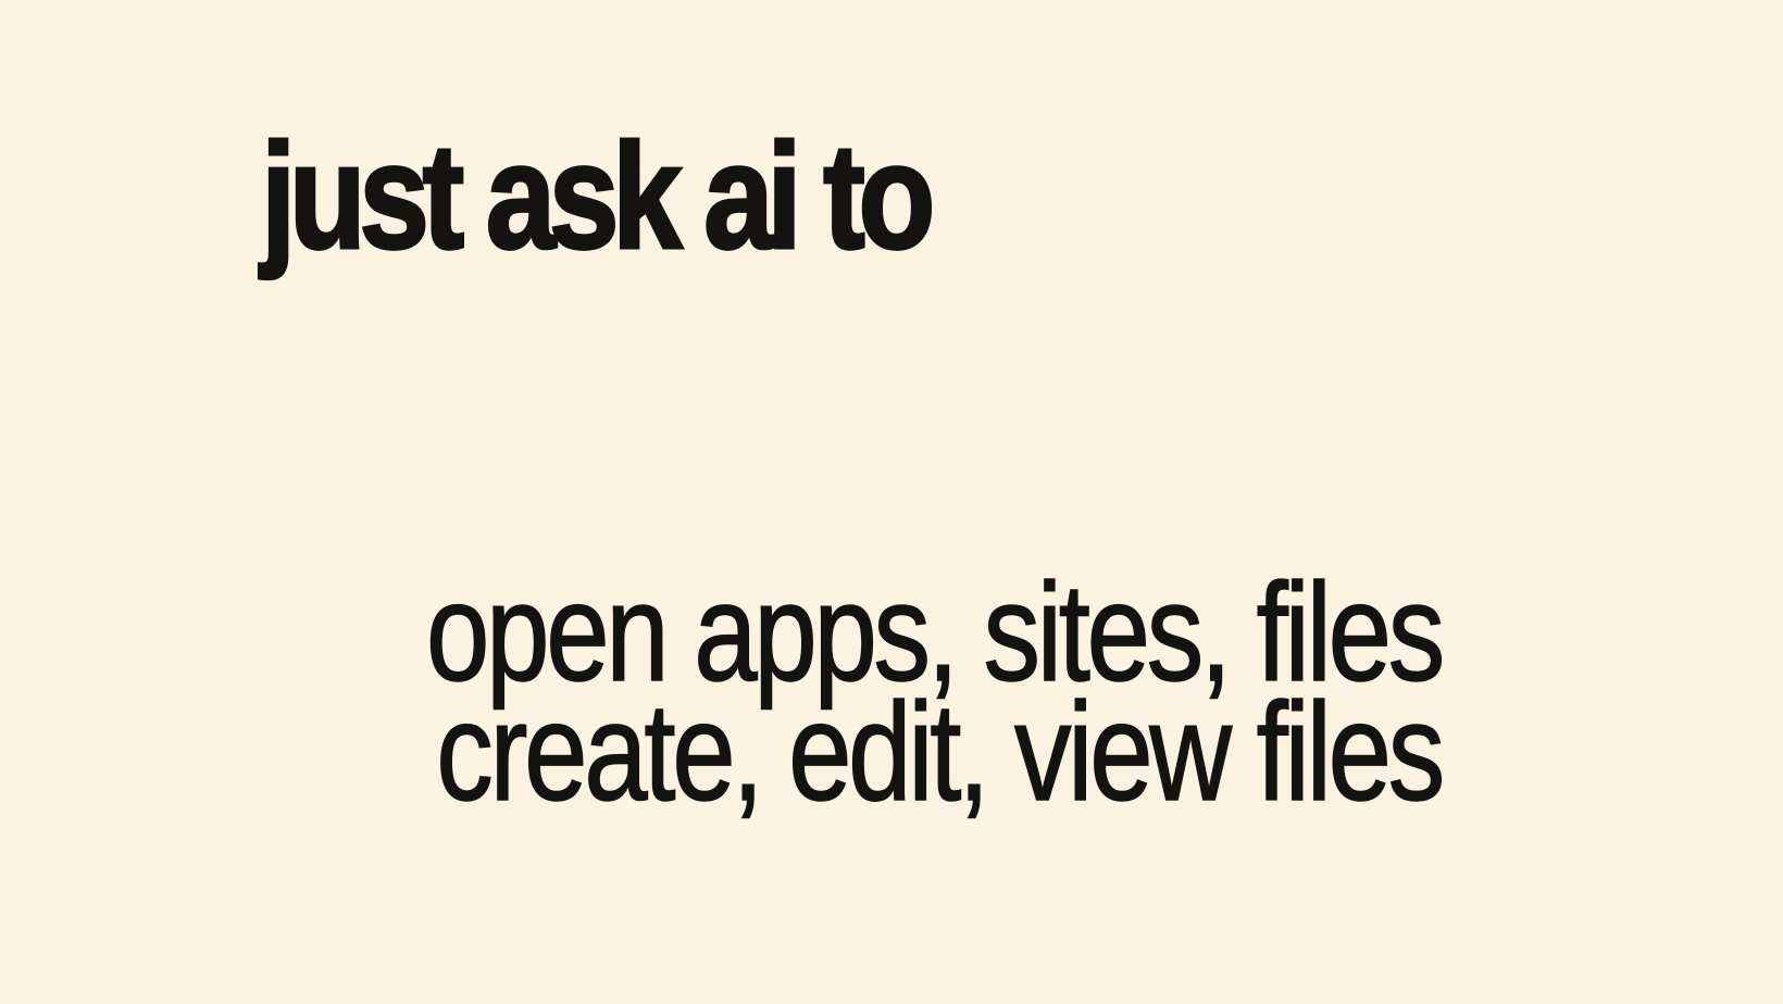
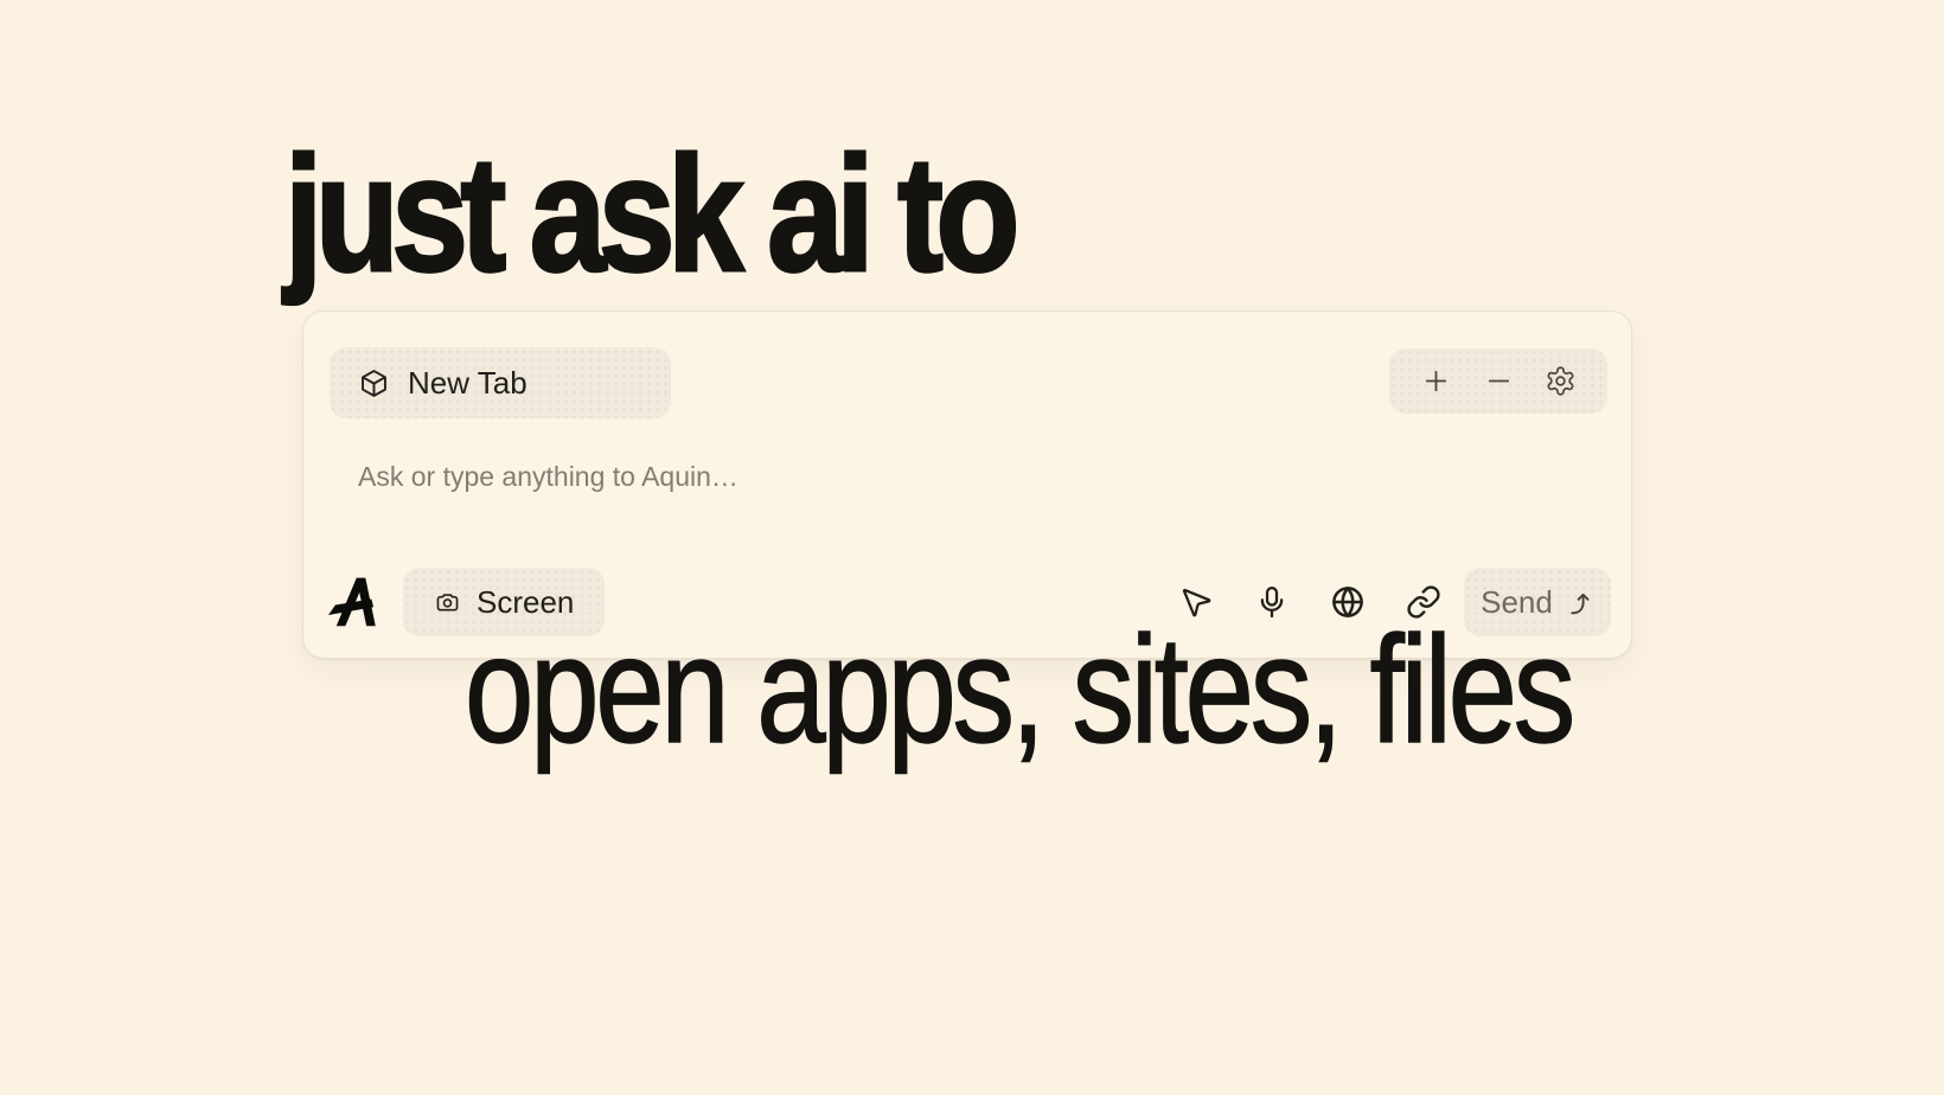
  just ask ai to
+ New Tab
+ Ask or type anything to Aquin…
+ Screen
+ Send
  open apps, sites, files
- create, edit, view files
